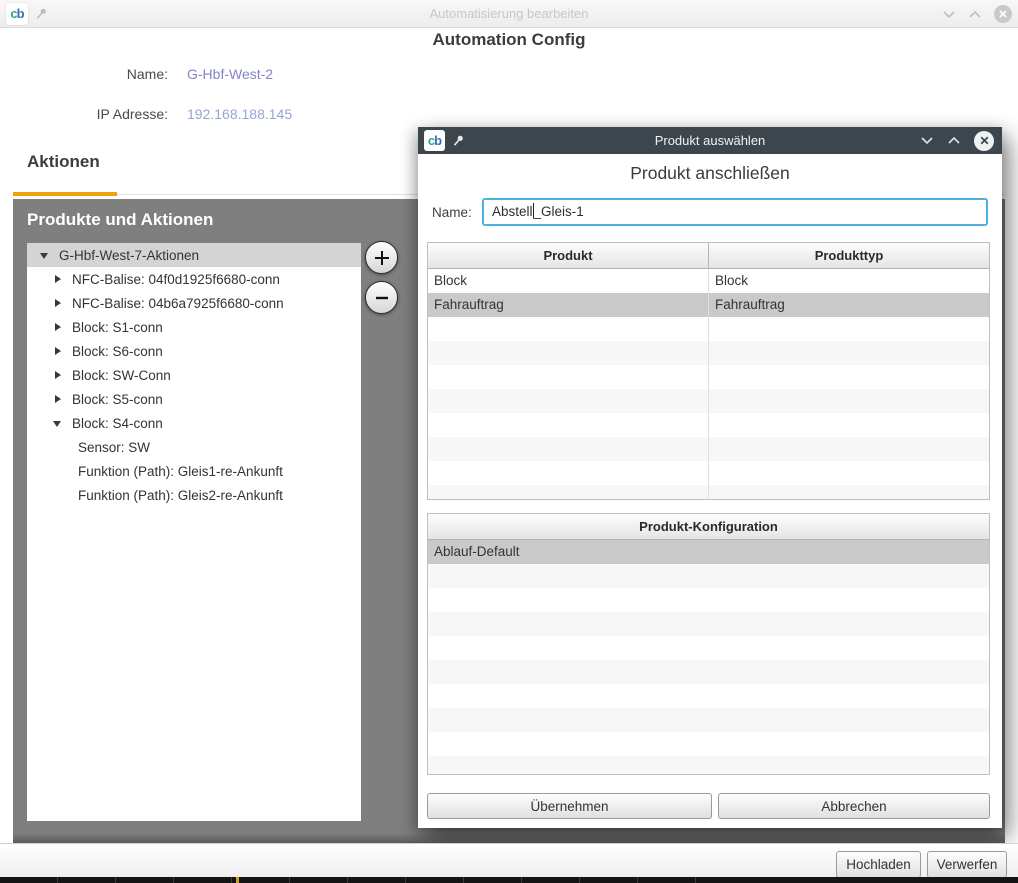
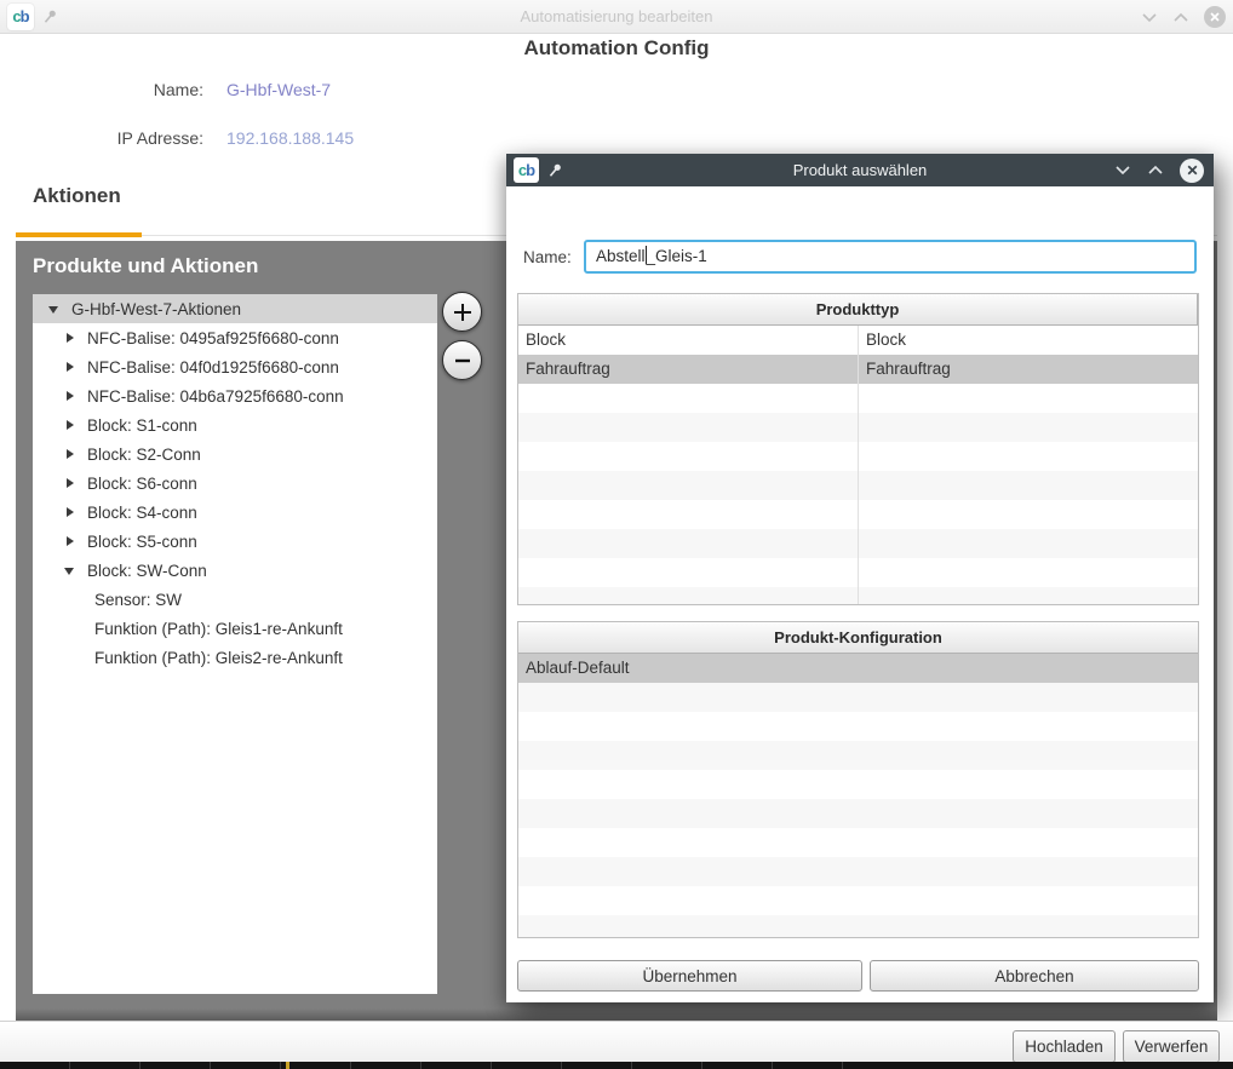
  cb
  Automatisierung bearbeiten
  Automation Config
  Name:
- G-Hbf-West-2
+ G-Hbf-West-7
  IP Adresse:
  192.168.188.145
  Aktionen
  Produkte und Aktionen
  G-Hbf-West-7-Aktionen
+ NFC-Balise: 0495af925f6680-conn
  NFC-Balise: 04f0d1925f6680-conn
  NFC-Balise: 04b6a7925f6680-conn
  Block: S1-conn
+ Block: S2-Conn
  Block: S6-conn
- Block: SW-Conn
+ Block: S4-conn
  Block: S5-conn
- Block: S4-conn
+ Block: SW-Conn
  Sensor: SW
  Funktion (Path): Gleis1-re-Ankunft
  Funktion (Path): Gleis2-re-Ankunft
  cb
  Produkt auswählen
- Produkt anschließen
  Name:
  Abstell_Gleis-1
- Produkt
  Produkttyp
  Block
  Block
  Fahrauftrag
  Fahrauftrag
  Produkt-Konfiguration
  Ablauf-Default
  Übernehmen
  Abbrechen
  Hochladen
  Verwerfen
